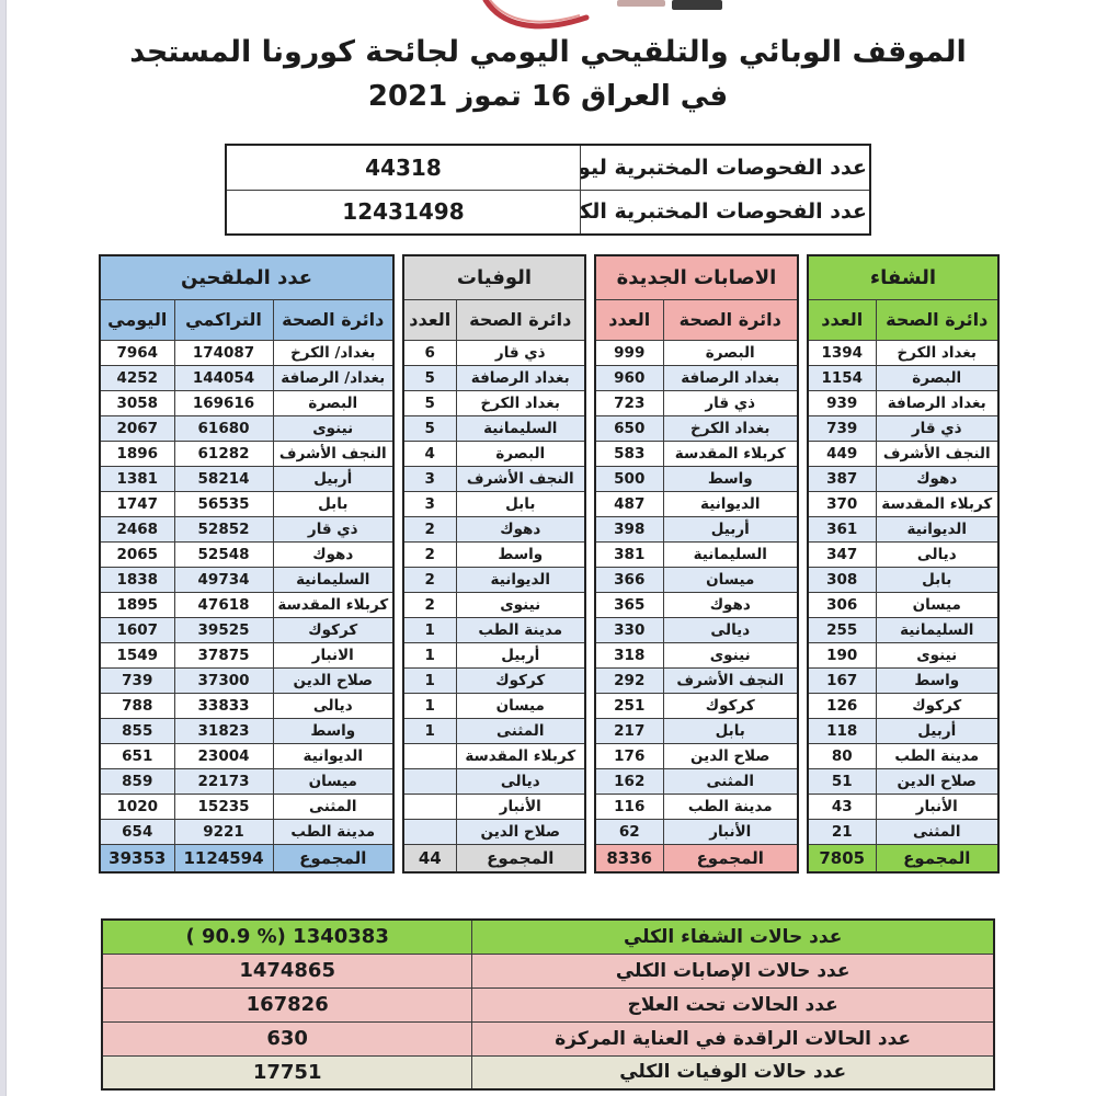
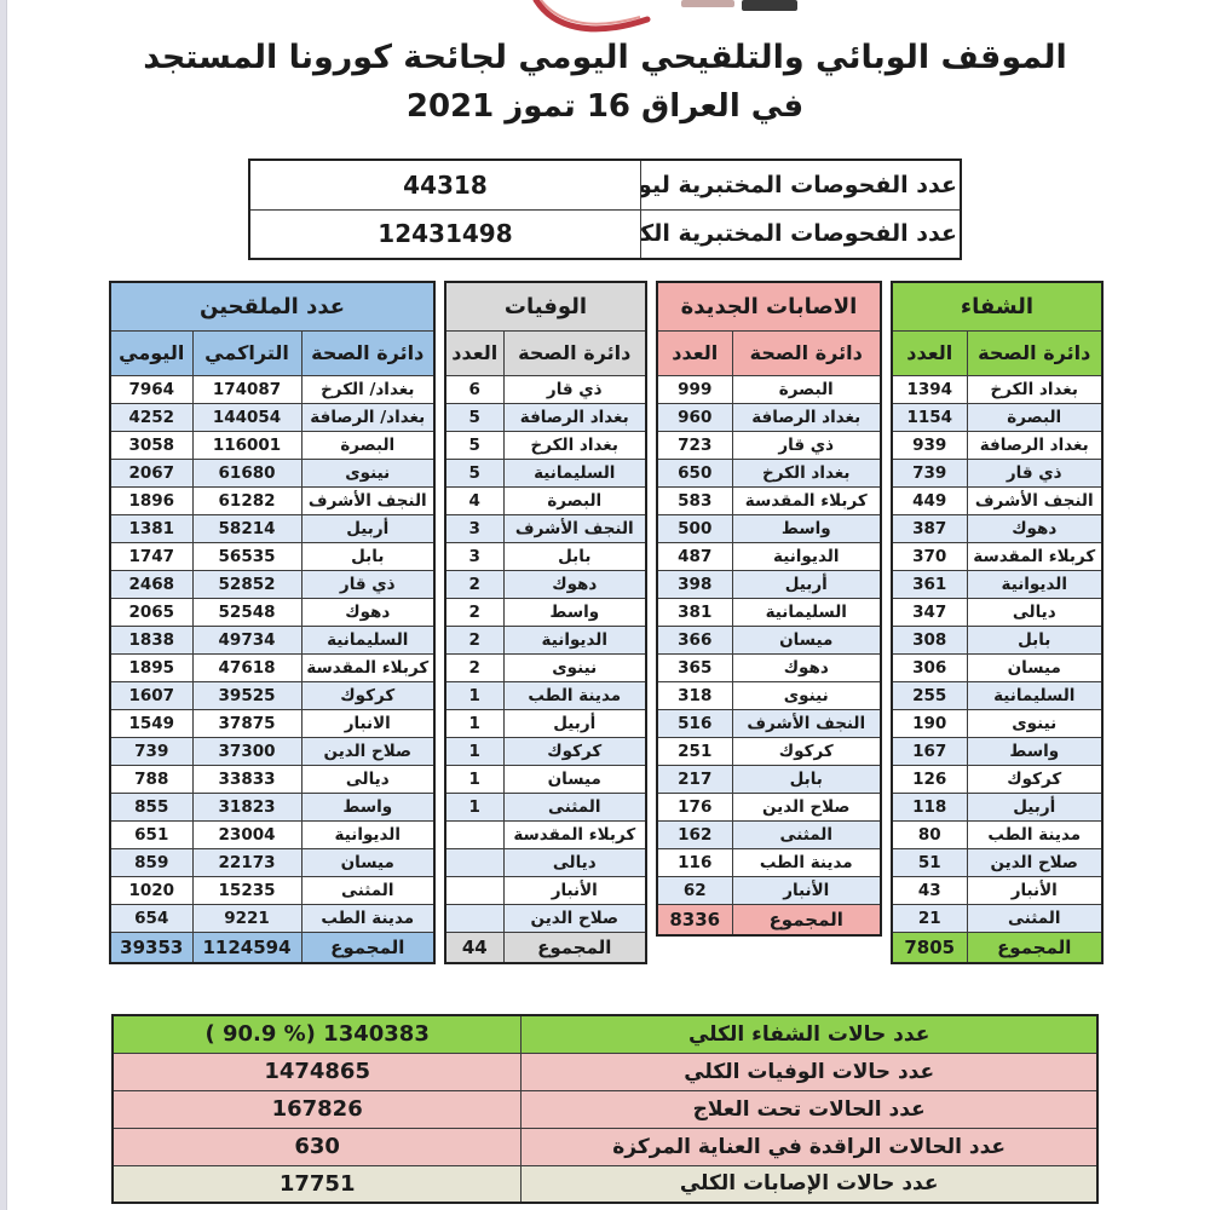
  الموقف الوبائي والتلقيحي اليومي لجائحة كورونا المستجد
  في العراق 16 تموز 2021
  عدد الفحوصات المختبرية ليو	44318
  عدد الفحوصات المختبرية الك	12431498
  الشفاء
  دائرة الصحة	العدد
  بغداد الكرخ	1394
  البصرة	1154
  بغداد الرصافة	939
  ذي قار	739
  النجف الأشرف	449
  دهوك	387
  كربلاء المقدسة	370
  الديوانية	361
  ديالى	347
  بابل	308
  ميسان	306
  السليمانية	255
  نينوى	190
  واسط	167
  كركوك	126
  أربيل	118
  مدينة الطب	80
  صلاح الدين	51
  الأنبار	43
  المثنى	21
  المجموع	7805
  الاصابات الجديدة
  دائرة الصحة	العدد
  البصرة	999
  بغداد الرصافة	960
  ذي قار	723
  بغداد الكرخ	650
  كربلاء المقدسة	583
  واسط	500
  الديوانية	487
  أربيل	398
  السليمانية	381
  ميسان	366
  دهوك	365
- ديالى	330
  نينوى	318
- النجف الأشرف	292
+ النجف الأشرف	516
  كركوك	251
  بابل	217
  صلاح الدين	176
  المثنى	162
  مدينة الطب	116
  الأنبار	62
  المجموع	8336
  الوفيات
  دائرة الصحة	العدد
  ذي قار	6
  بغداد الرصافة	5
  بغداد الكرخ	5
  السليمانية	5
  البصرة	4
  النجف الأشرف	3
  بابل	3
  دهوك	2
  واسط	2
  الديوانية	2
  نينوى	2
  مدينة الطب	1
  أربيل	1
  كركوك	1
  ميسان	1
  المثنى	1
  كربلاء المقدسة
  ديالى
  الأنبار
  صلاح الدين
  المجموع	44
  عدد الملقحين
  دائرة الصحة	التراكمي	اليومي
  بغداد/ الكرخ	174087	7964
  بغداد/ الرصافة	144054	4252
- البصرة	169616	3058
+ البصرة	116001	3058
  نينوى	61680	2067
  النجف الأشرف	61282	1896
  أربيل	58214	1381
  بابل	56535	1747
  ذي قار	52852	2468
  دهوك	52548	2065
  السليمانية	49734	1838
  كربلاء المقدسة	47618	1895
  كركوك	39525	1607
  الانبار	37875	1549
  صلاح الدين	37300	739
  ديالى	33833	788
  واسط	31823	855
  الديوانية	23004	651
  ميسان	22173	859
  المثنى	15235	1020
  مدينة الطب	9221	654
  المجموع	1124594	39353
  عدد حالات الشفاء الكلي	( 90.9 %) 1340383
- عدد حالات الإصابات الكلي	1474865
+ عدد حالات الوفيات الكلي	1474865
  عدد الحالات تحت العلاج	167826
  عدد الحالات الراقدة في العناية المركزة	630
- عدد حالات الوفيات الكلي	17751
+ عدد حالات الإصابات الكلي	17751
